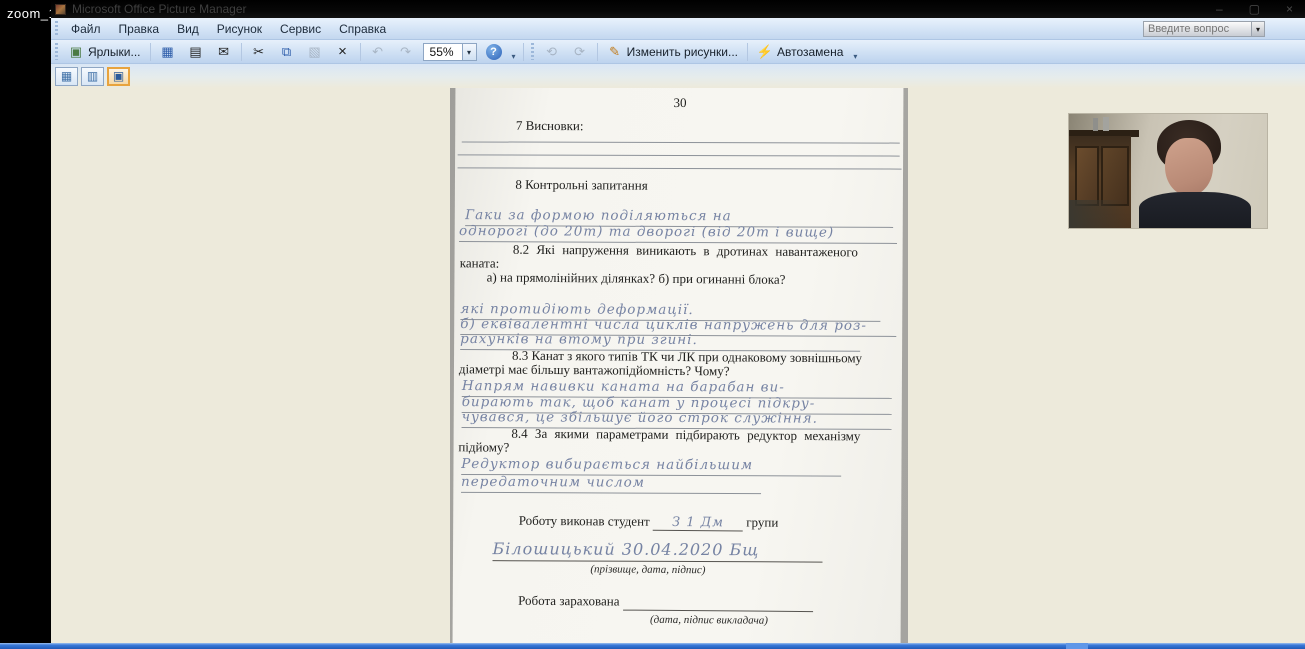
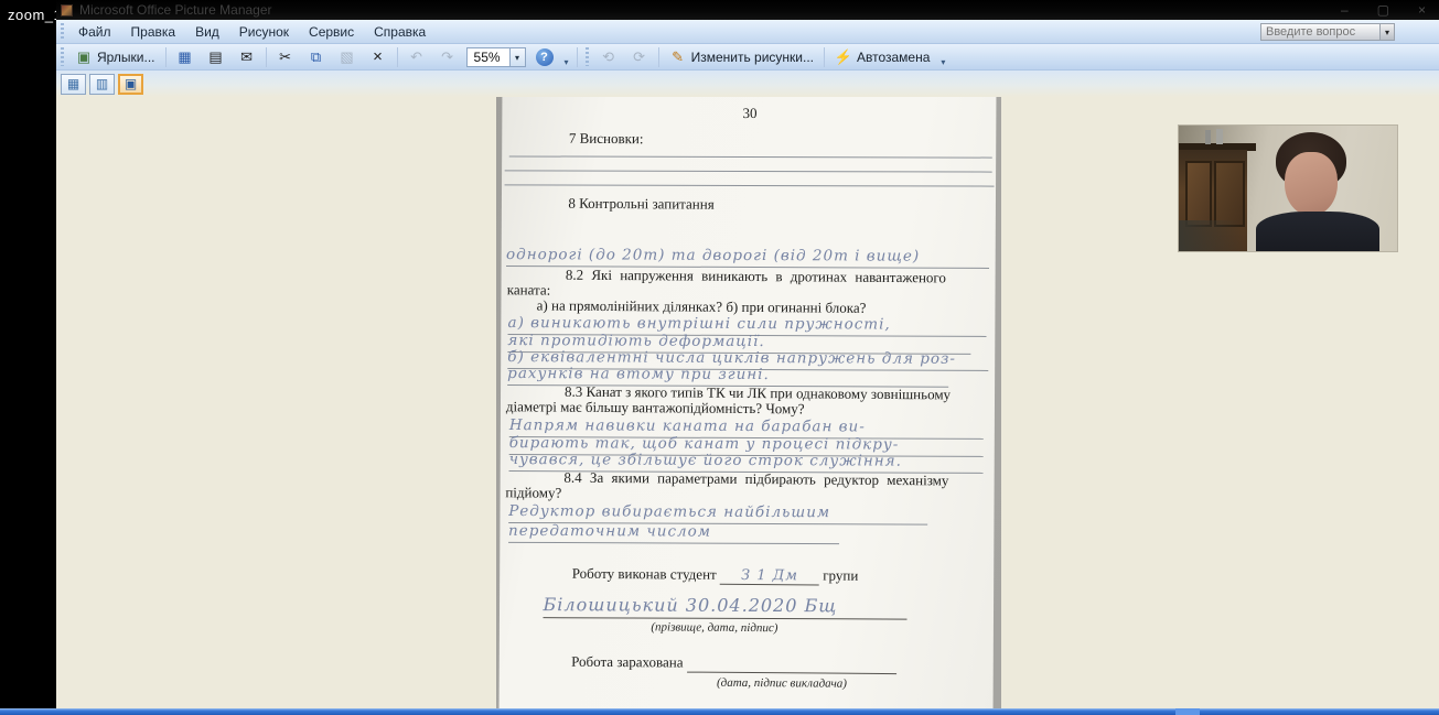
  zoom_
  Microsoft Office Picture Manager
  –
  ▢
  ×
  Файл
  Правка
  Вид
  Рисунок
  Сервис
  Справка
  Введите вопрос
  ▾
  ▣
  Ярлыки...
  ▦
  ▤
  ✉
  ✂
  ⧉
  ▧
  ×
  ↶
  ↷
  55%
  ▾
  ?
  ▾
  ⟲
  ⟳
  ✎
  Изменить рисунки...
  ⚡
  Автозамена
  ▾
  ▦
  ▥
  ▣
  30
  7 Висновки:
  8 Контрольні запитання
- Гаки за формою поділяються на
  однорогі (до 20т) та дворогі (від 20т і вище)
  8.2 Які напруження виникають в дротинах навантаженого
  каната:
  а) на прямолінійних ділянках? б) при огинанні блока?
+ а) виникають внутрішні сили пружності,
  які протидіють деформації.
  б) еквівалентні числа циклів напружень для роз-
  рахунків на втому при згині.
  8.3 Канат з якого типів ТК чи ЛК при однаковому зовнішньому
  діаметрі має більшу вантажопідйомність? Чому?
  Напрям навивки каната на барабан ви-
  бирають так, щоб канат у процесі підкру-
  чувався, це збільшує його строк служіння.
  8.4 За якими параметрами підбирають редуктор механізму
  підйому?
  Редуктор вибирається найбільшим
  передаточним числом
  Роботу виконав студент З 1 Дм групи
  Білошицький 30.04.2020 Бщ
  (прізвище, дата, підпис)
  Робота зарахована
  (дата, підпис викладача)
